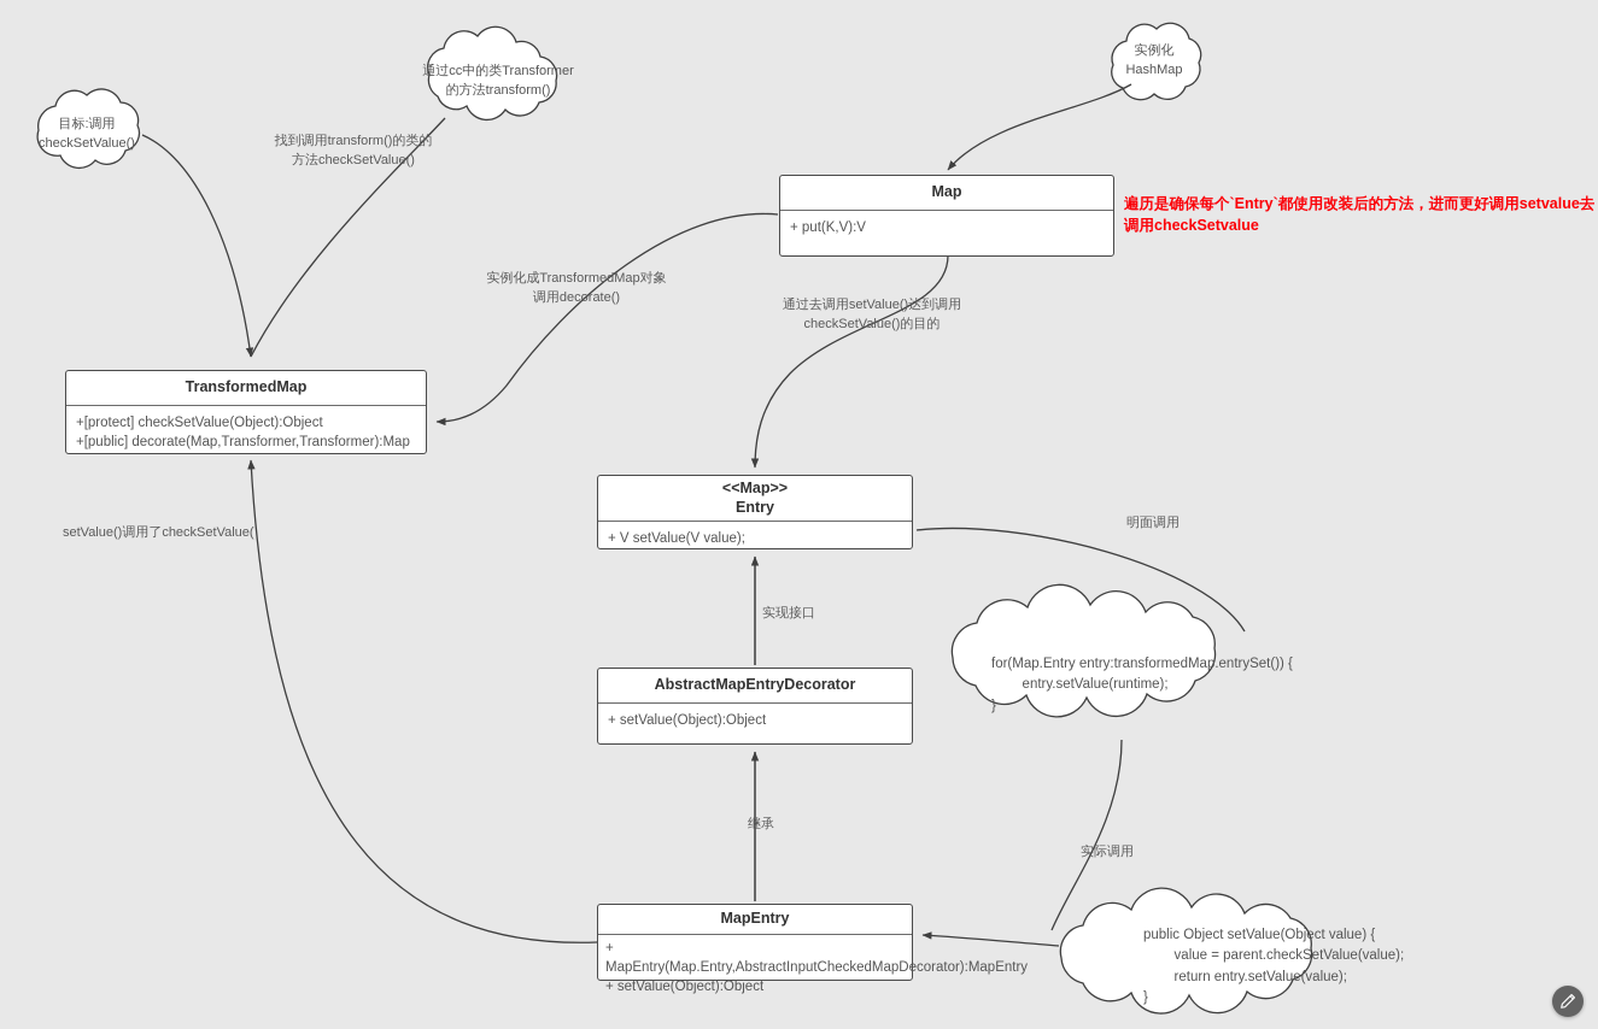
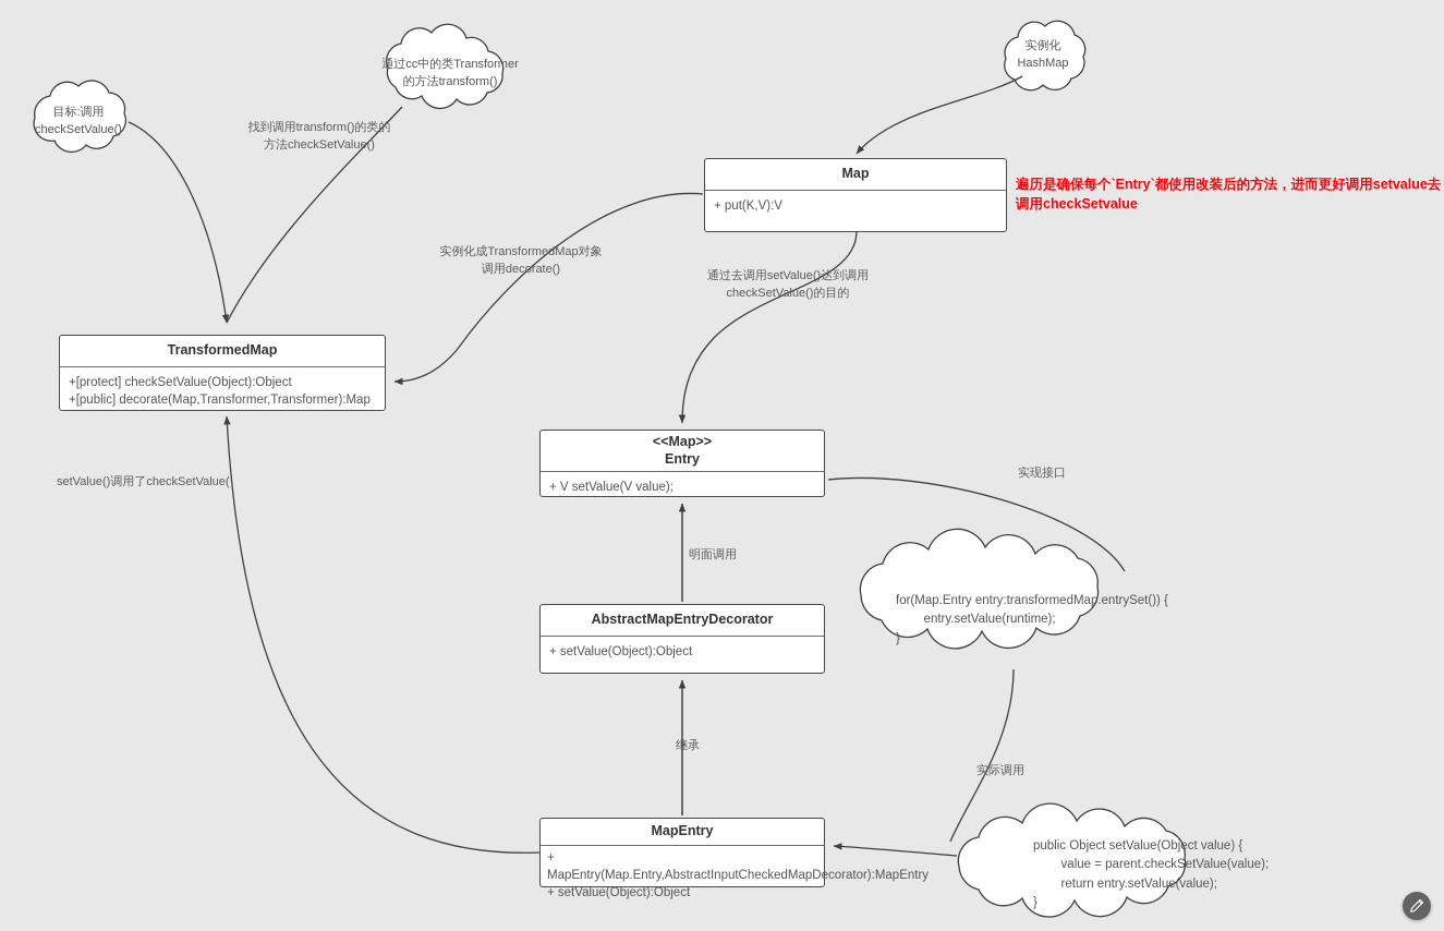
  Map
  + put(K,V):V
  TransformedMap
  +[protect] checkSetValue(Object):Object
  +[public] decorate(Map,Transformer,Transformer):Map
  <<Map>>
  Entry
  + V setValue(V value);
  AbstractMapEntryDecorator
  + setValue(Object):Object
  MapEntry
  + MapEntry(Map.Entry,AbstractInputCheckedMapDecorator):MapEntry
  + setValue(Object):Object
  目标:调用
  checkSetValue()
  通过cc中的类Transformer
  的方法transform()
  实例化
  HashMap
  for(Map.Entry entry:transformedMap.entrySet()) {
  entry.setValue(runtime);
  }
  public Object setValue(Object value) {
  value = parent.checkSetValue(value);
  return entry.setValue(value);
  }
  找到调用transform()的类的
  方法checkSetValue()
  实例化成TransformedMap对象
  调用decorate()
  通过去调用setValue()达到调用
  checkSetValue()的目的
  setValue()调用了checkSetValue(
- 实现接口
+ 明面调用
  继承
- 明面调用
+ 实现接口
  实际调用
  遍历是确保每个`Entry`都使用改装后的方法，进而更好调用setvalue去调用checkSetvalue
